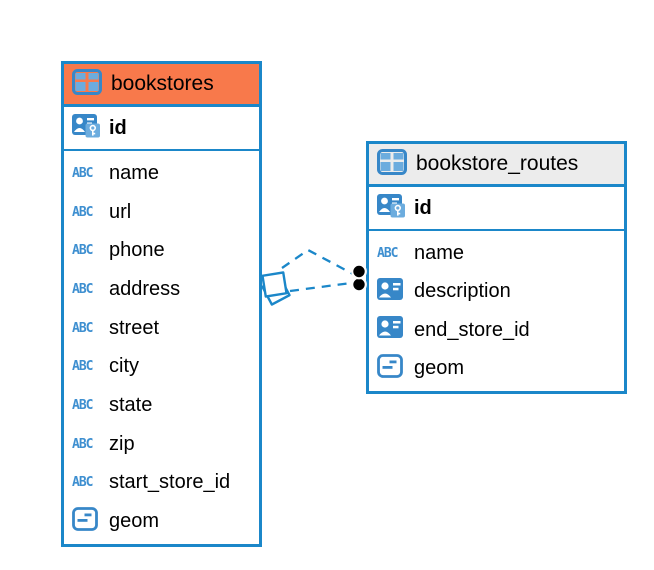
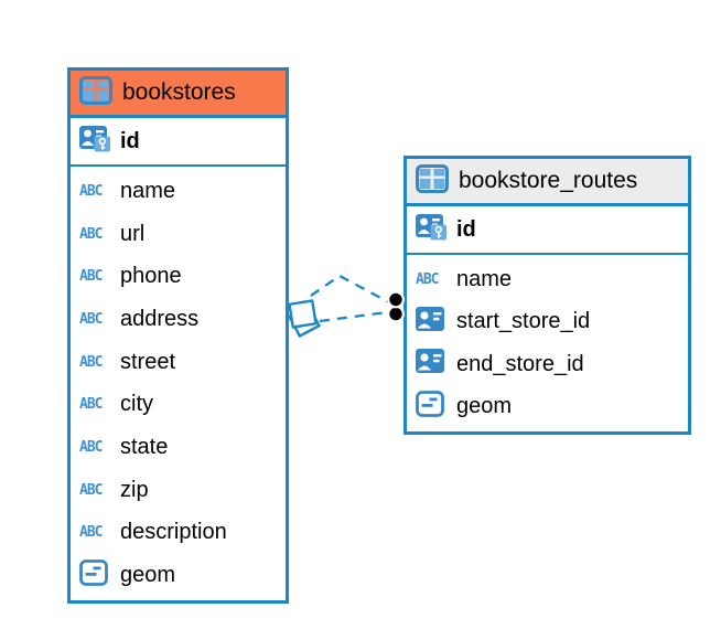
  bookstores
  id
  ABC
  name
  ABC
  url
  ABC
  phone
  ABC
  address
  ABC
  street
  ABC
  city
  ABC
  state
  ABC
  zip
  ABC
- start_store_id
+ description
  geom
  bookstore_routes
  id
  ABC
  name
- description
+ start_store_id
  end_store_id
  geom
